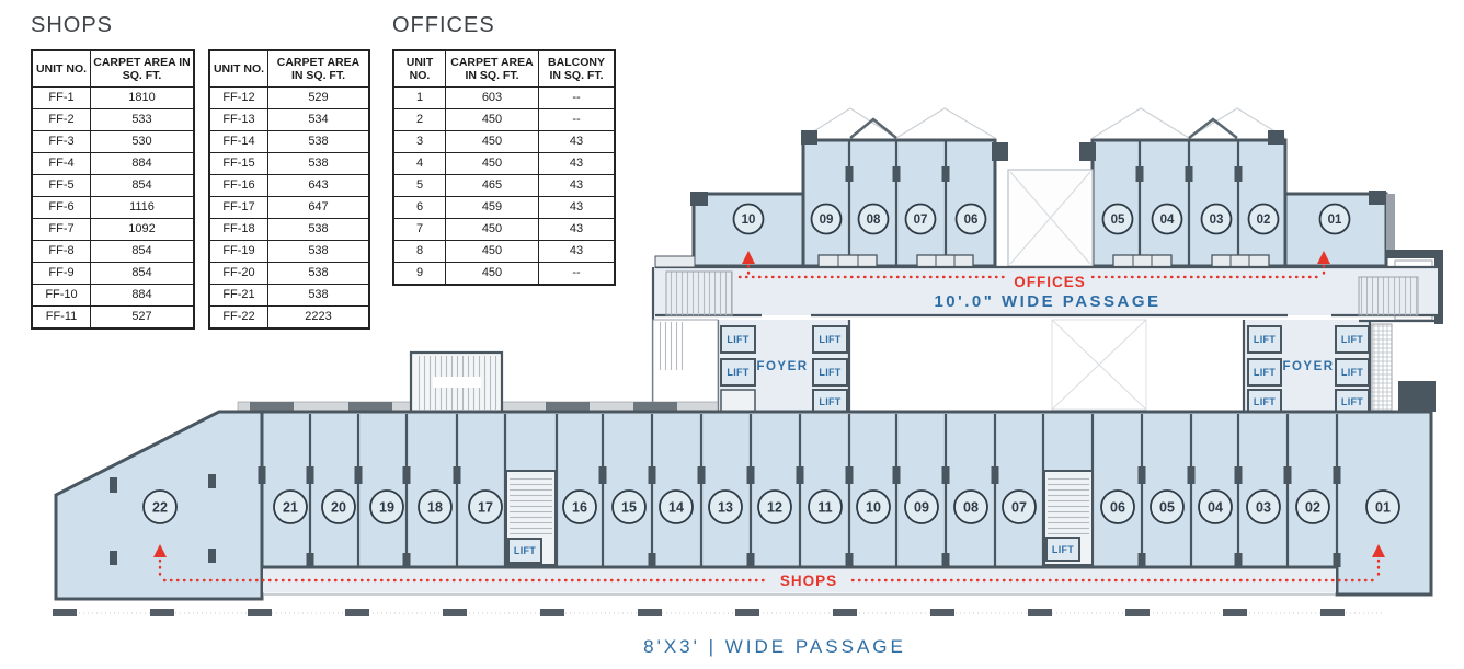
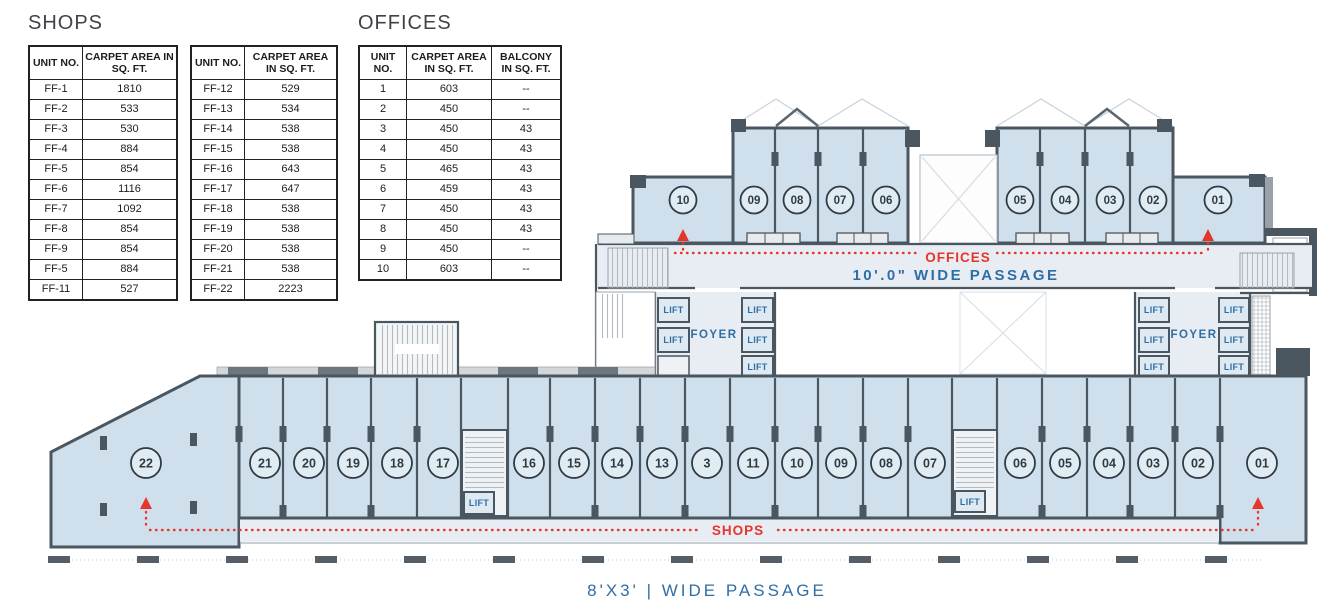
  SHOPS
  OFFICES
  UNIT NO.	CARPET AREA IN SQ. FT.
  FF-1	1810
  FF-2	533
  FF-3	530
  FF-4	884
  FF-5	854
  FF-6	1116
  FF-7	1092
  FF-8	854
  FF-9	854
- FF-10	884
+ FF-5	884
  FF-11	527
  UNIT NO.	CARPET AREA IN SQ. FT.
  FF-12	529
  FF-13	534
  FF-14	538
  FF-15	538
  FF-16	643
  FF-17	647
  FF-18	538
  FF-19	538
  FF-20	538
  FF-21	538
  FF-22	2223
  UNIT NO.	CARPET AREA IN SQ. FT.	BALCONY IN SQ. FT.
  1	603	--
  2	450	--
  3	450	43
  4	450	43
  5	465	43
  6	459	43
  7	450	43
  8	450	43
  9	450	--
+ 10	603	--
  10
  09
  08
  07
  06
  05
  04
  03
  02
  01
  OFFICES
  10'.0" WIDE PASSAGE
  LIFT
  LIFT
  LIFT
  LIFT
  LIFT
  FOYER
  LIFT
  LIFT
  LIFT
  LIFT
  LIFT
  LIFT
  FOYER
  LIFT
  LIFT
  22
  21
  20
  19
  18
  17
  16
  15
  14
  13
- 12
+ 3
  11
  10
  09
  08
  07
  06
  05
  04
  03
  02
  01
  SHOPS
  8'X3' | WIDE PASSAGE
